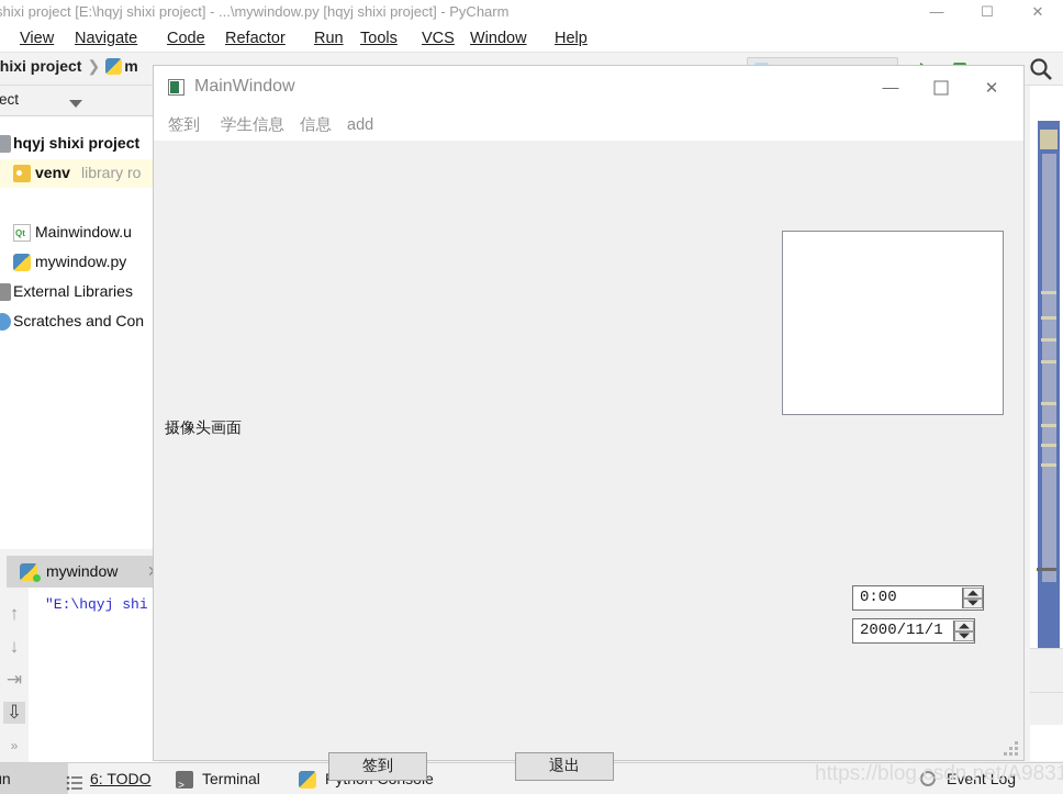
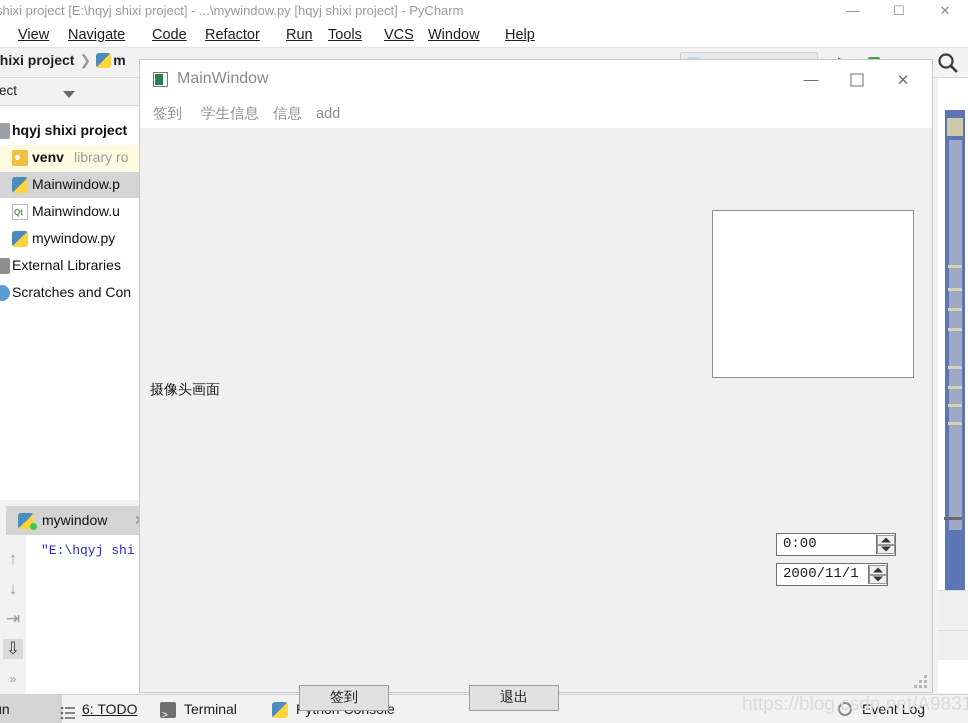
  hixi project [E:\hqyj shixi project] - ...\mywindow.py [hqyj shixi project] - PyCharm
  —
  ☐
  ✕
  View
  Navigate
  Code
  Refactor
  Run
  Tools
  VCS
  Window
  Help
  hixi project ❯ m
  hqyj shixi project
  venv
  library ro
+ Mainwindow.p
  Mainwindow.u
  mywindow.py
  External Libraries
  Scratches and Con
  mywindow
  ↑
  ↓
  ⇥
  ⇩
  »
  "E:\hqyj shi
  6: TODO
  Terminal
  Event Log
  https://blog.csdn.net/A9831
  MainWindow
  —
  ✕
  签到
  学生信息
  信息
  add
  摄像头画面
  0:00
  2000/11/1
  签到
  退出
